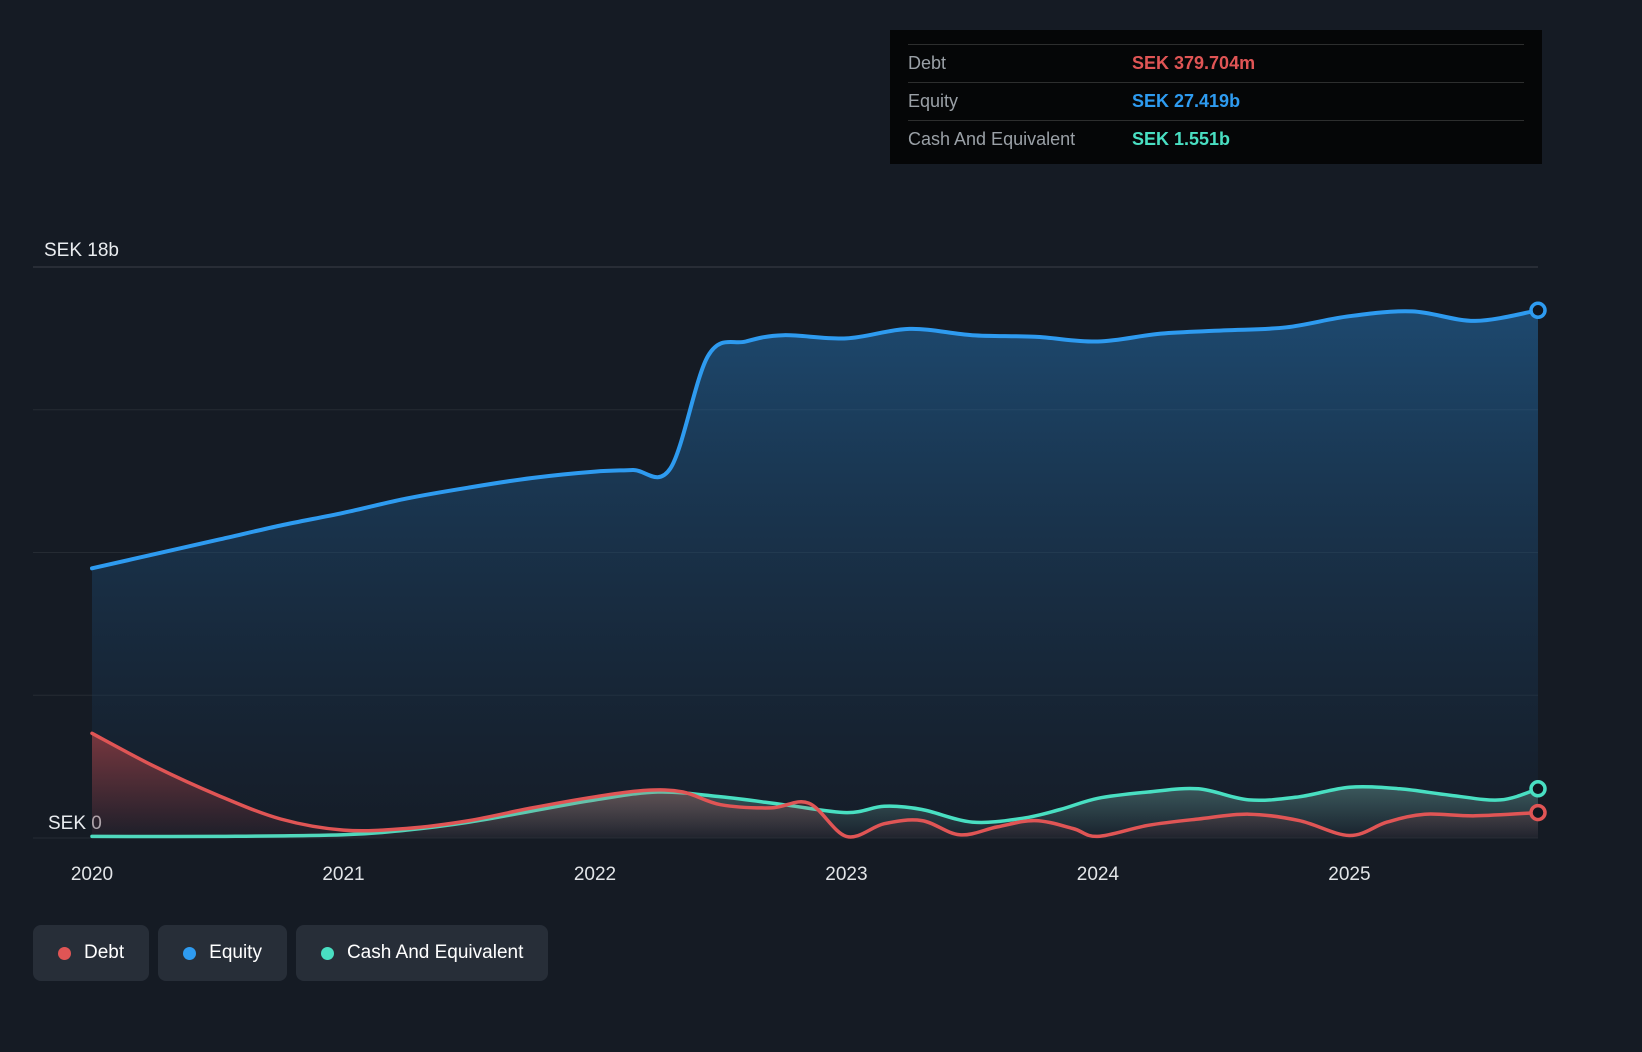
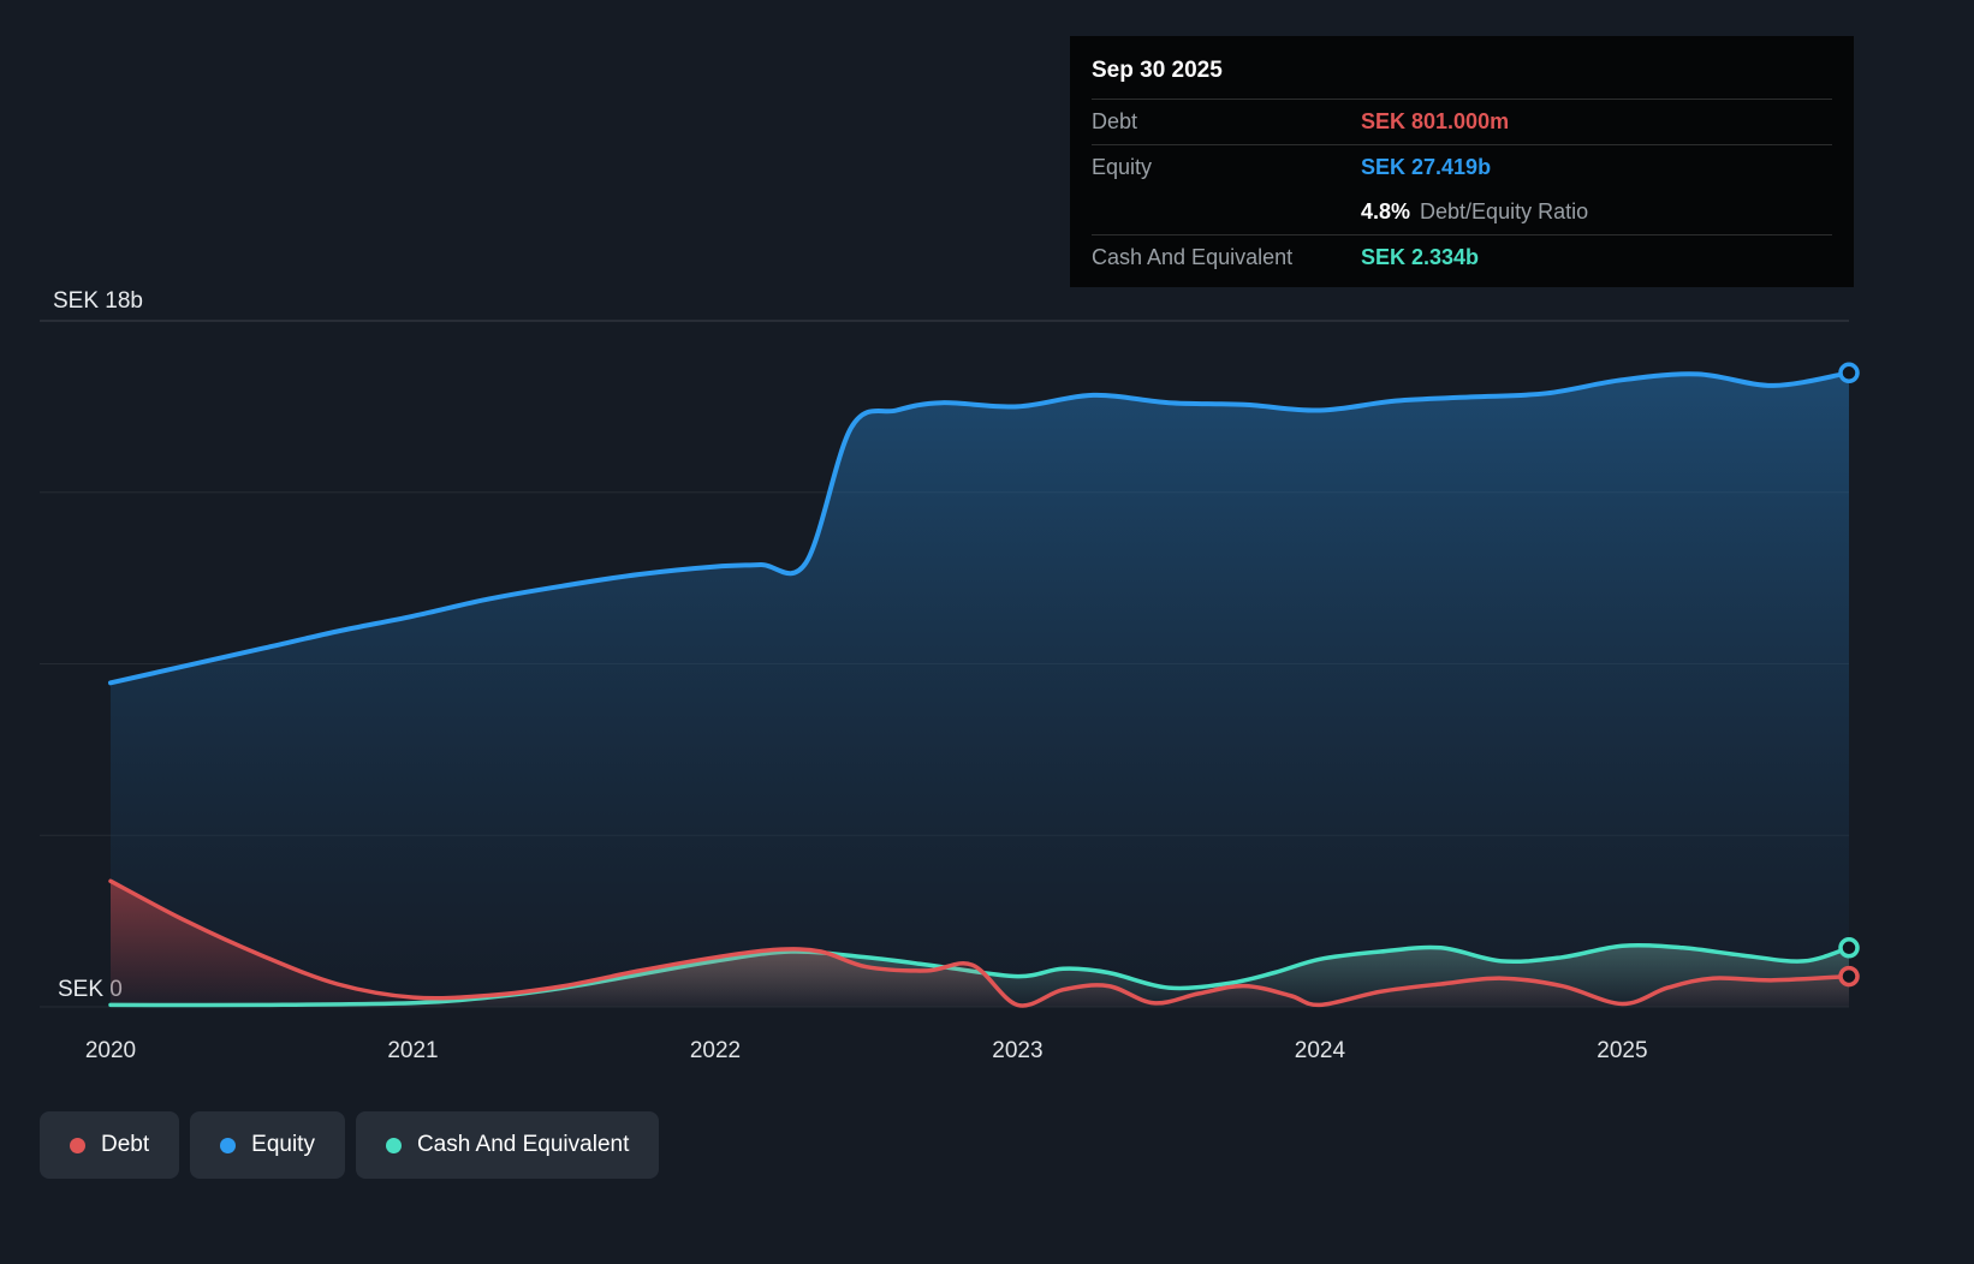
+ Sep 30 2025
  Debt
- SEK 379.704m
+ SEK 801.000m
  Equity
  SEK 27.419b
+ 4.8%
+ Debt/Equity Ratio
  Cash And Equivalent
- SEK 1.551b
+ SEK 2.334b
  SEK 18b
  SEK
  2020
  2021
  2022
  2023
  2024
  2025
  Debt
  Equity
  Cash And Equivalent
